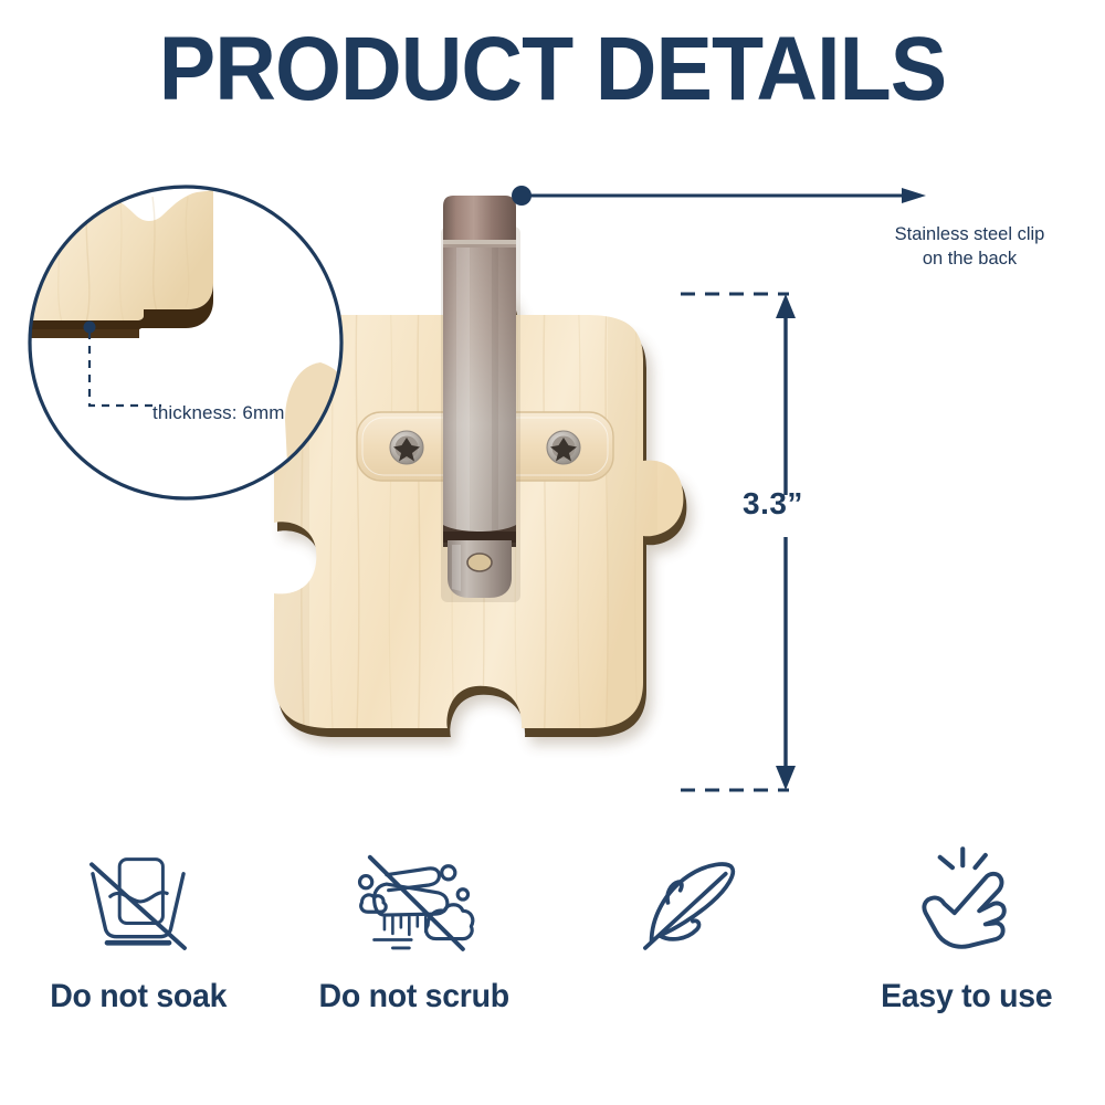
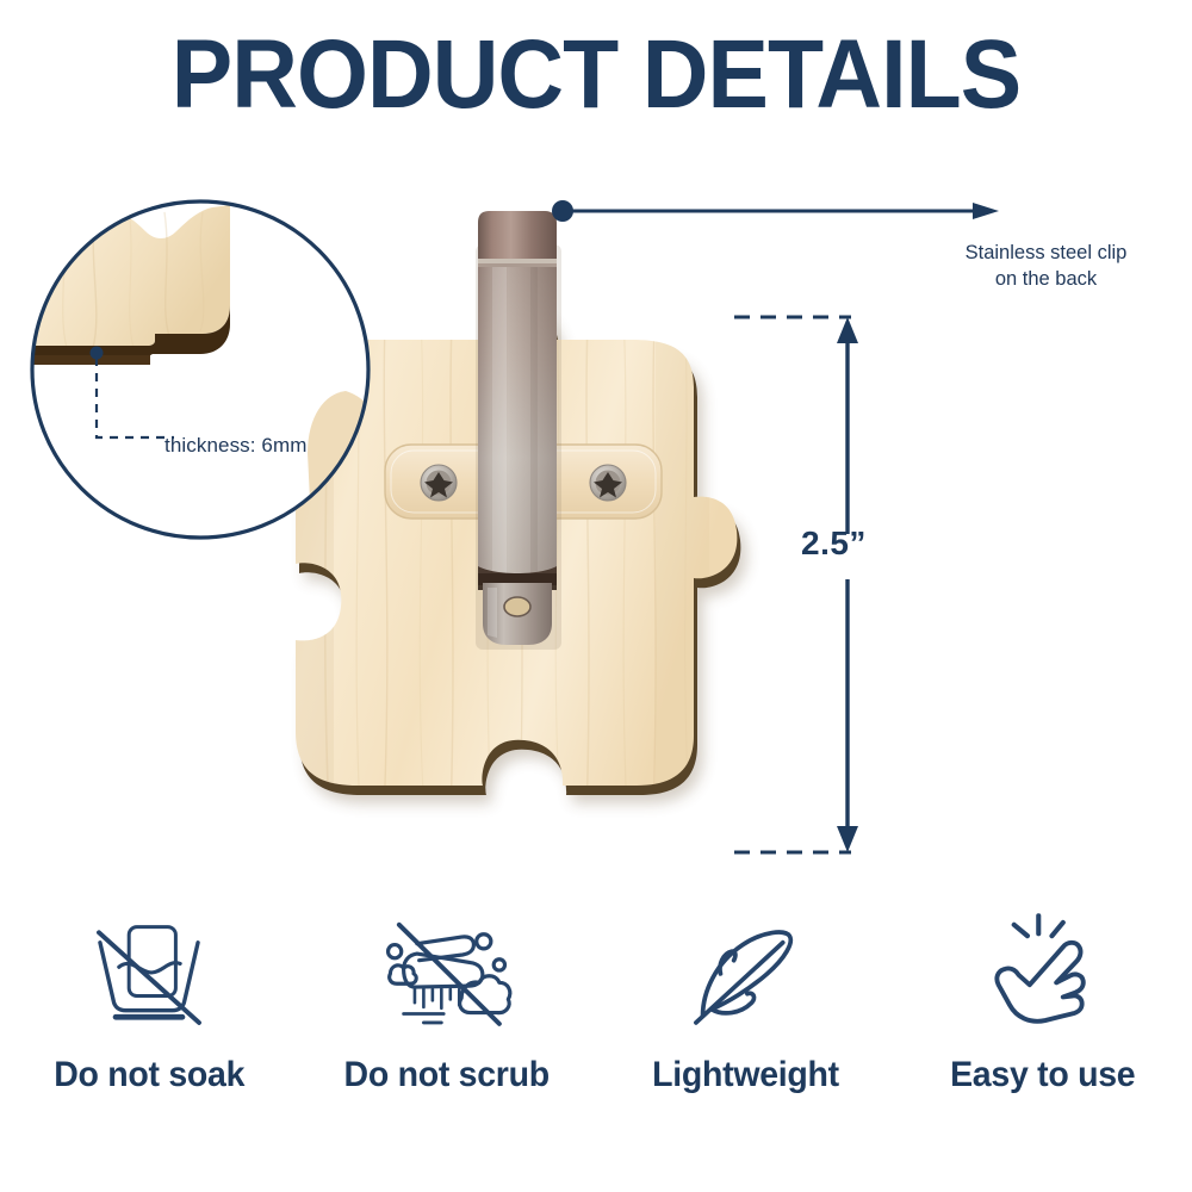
  PRODUCT DETAILS
  thickness: 6mm
  Stainless steel clip
  on the back
- 3.3”
+ 2.5”
  Do not soak
  Do not scrub
+ Lightweight
  Easy to use
